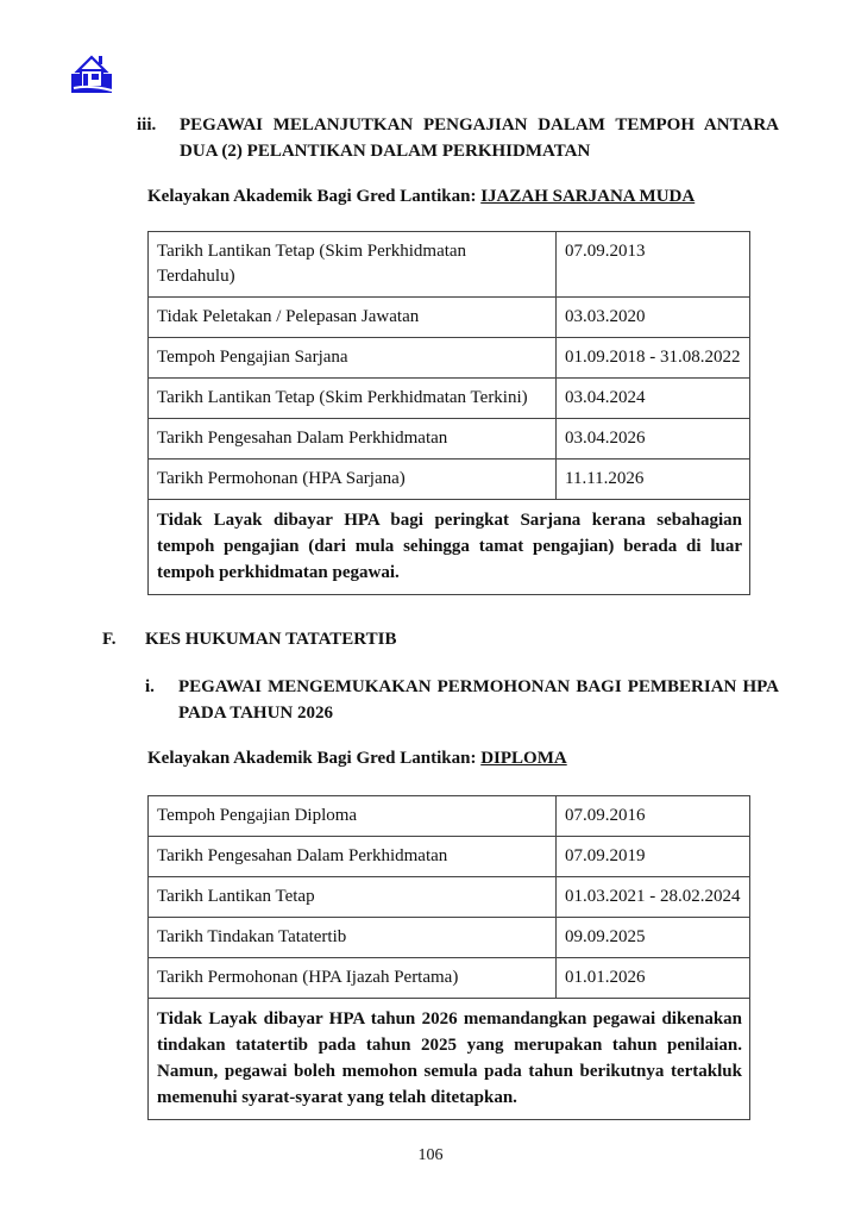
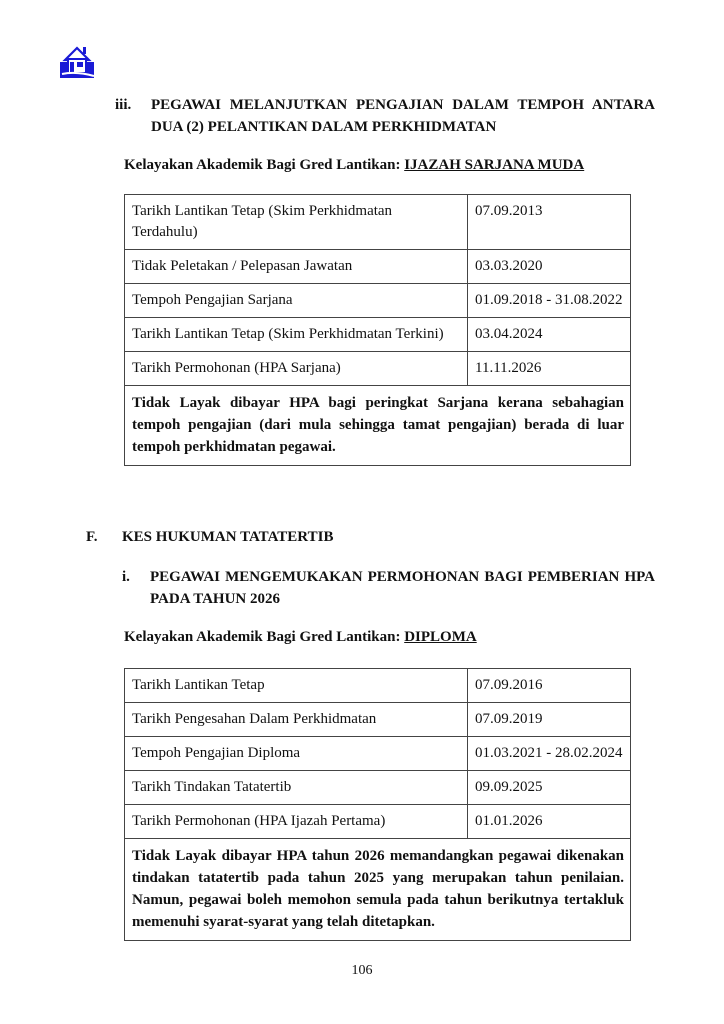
  iii.
  PEGAWAI MELANJUTKAN PENGAJIAN DALAM TEMPOH ANTARA DUA (2) PELANTIKAN DALAM PERKHIDMATAN
  Kelayakan Akademik Bagi Gred Lantikan: IJAZAH SARJANA MUDA
  Tarikh Lantikan Tetap (Skim Perkhidmatan Terdahulu)	07.09.2013
  Tidak Peletakan / Pelepasan Jawatan	03.03.2020
  Tempoh Pengajian Sarjana	01.09.2018 - 31.08.2022
  Tarikh Lantikan Tetap (Skim Perkhidmatan Terkini)	03.04.2024
- Tarikh Pengesahan Dalam Perkhidmatan	03.04.2026
  Tarikh Permohonan (HPA Sarjana)	11.11.2026
  Tidak Layak dibayar HPA bagi peringkat Sarjana kerana sebahagian tempoh pengajian (dari mula sehingga tamat pengajian) berada di luar tempoh perkhidmatan pegawai.
  F.
  KES HUKUMAN TATATERTIB
  i.
  PEGAWAI MENGEMUKAKAN PERMOHONAN BAGI PEMBERIAN HPA PADA TAHUN 2026
  Kelayakan Akademik Bagi Gred Lantikan: DIPLOMA
- Tempoh Pengajian Diploma	07.09.2016
+ Tarikh Lantikan Tetap	07.09.2016
  Tarikh Pengesahan Dalam Perkhidmatan	07.09.2019
- Tarikh Lantikan Tetap	01.03.2021 - 28.02.2024
+ Tempoh Pengajian Diploma	01.03.2021 - 28.02.2024
  Tarikh Tindakan Tatatertib	09.09.2025
  Tarikh Permohonan (HPA Ijazah Pertama)	01.01.2026
  Tidak Layak dibayar HPA tahun 2026 memandangkan pegawai dikenakan tindakan tatatertib pada tahun 2025 yang merupakan tahun penilaian. Namun, pegawai boleh memohon semula pada tahun berikutnya tertakluk memenuhi syarat-syarat yang telah ditetapkan.
  106
